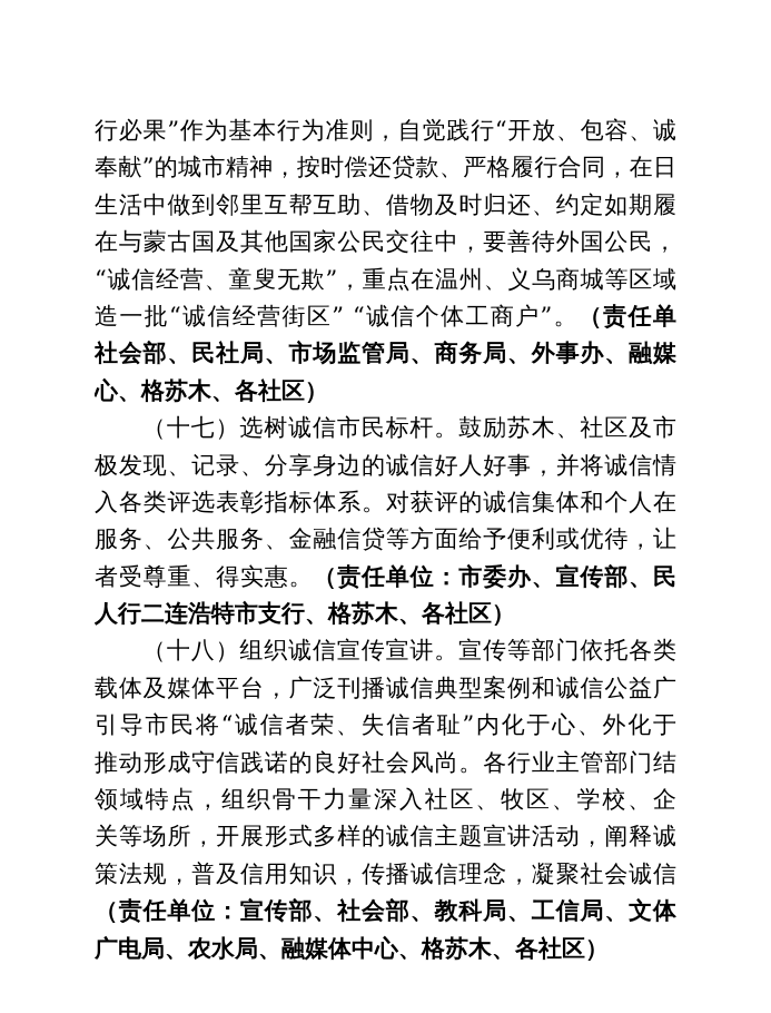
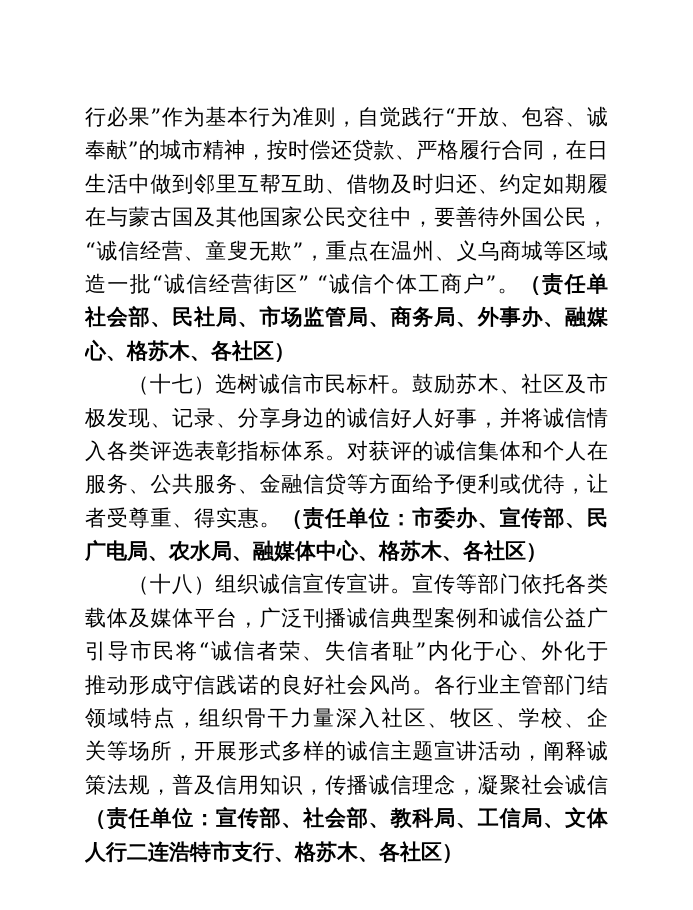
  行必果”作为基本行为准则，自觉践行“开放、包容、诚
  奉献”的城市精神，按时偿还贷款、严格履行合同，在日
  生活中做到邻里互帮互助、借物及时归还、约定如期履
  在与蒙古国及其他国家公民交往中，要善待外国公民，
  “诚信经营、童叟无欺”，重点在温州、义乌商城等区域
  造一批“诚信经营街区” “诚信个体工商户”。（责任单
  社会部、民社局、市场监管局、商务局、外事办、融媒
  心、格苏木、各社区）
  （十七）选树诚信市民标杆。鼓励苏木、社区及市
  极发现、记录、分享身边的诚信好人好事，并将诚信情
  入各类评选表彰指标体系。对获评的诚信集体和个人在
  服务、公共服务、金融信贷等方面给予便利或优待，让
  者受尊重、得实惠。（责任单位：市委办、宣传部、民
- 人行二连浩特市支行、格苏木、各社区）
+ 广电局、农水局、融媒体中心、格苏木、各社区）
  （十八）组织诚信宣传宣讲。宣传等部门依托各类
  载体及媒体平台，广泛刊播诚信典型案例和诚信公益广
  引导市民将“诚信者荣、失信者耻”内化于心、外化于
  推动形成守信践诺的良好社会风尚。各行业主管部门结
  领域特点，组织骨干力量深入社区、牧区、学校、企
  关等场所，开展形式多样的诚信主题宣讲活动，阐释诚
  策法规，普及信用知识，传播诚信理念，凝聚社会诚信
  （责任单位：宣传部、社会部、教科局、工信局、文体
- 广电局、农水局、融媒体中心、格苏木、各社区）
+ 人行二连浩特市支行、格苏木、各社区）
